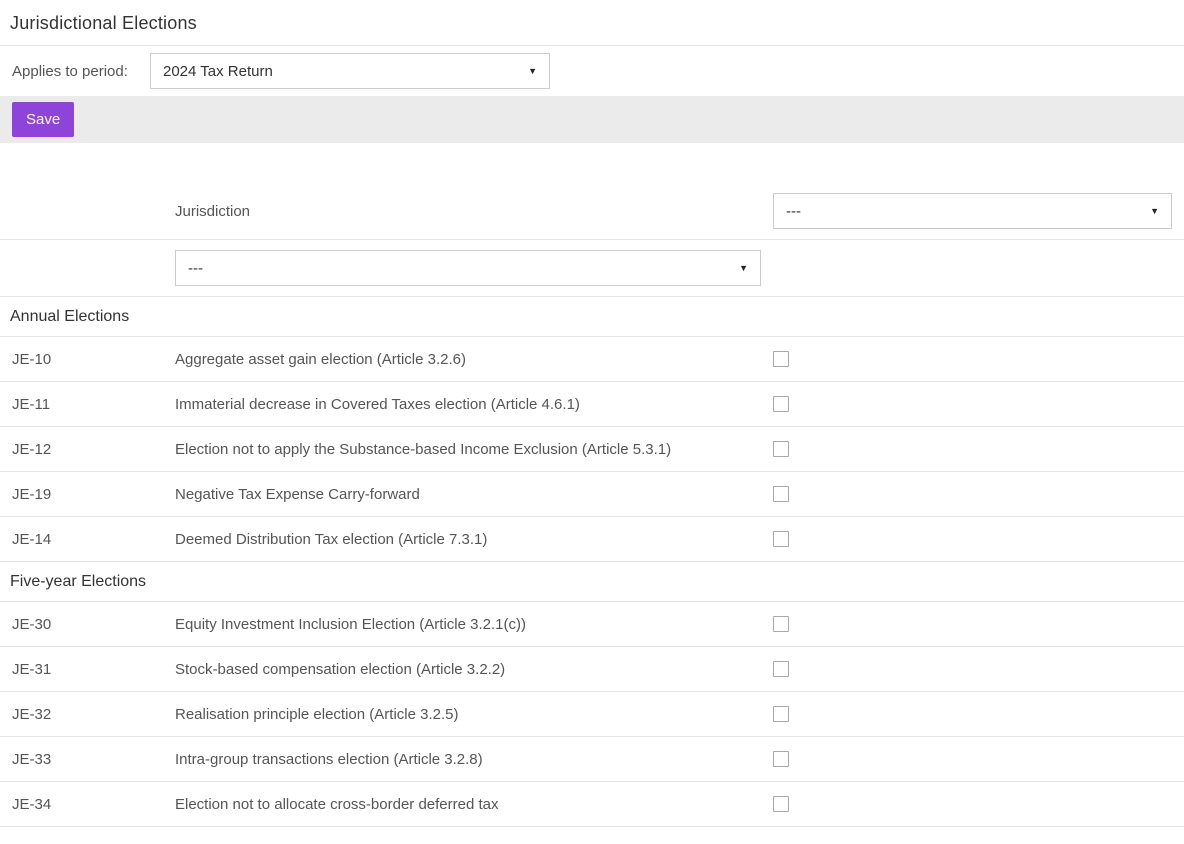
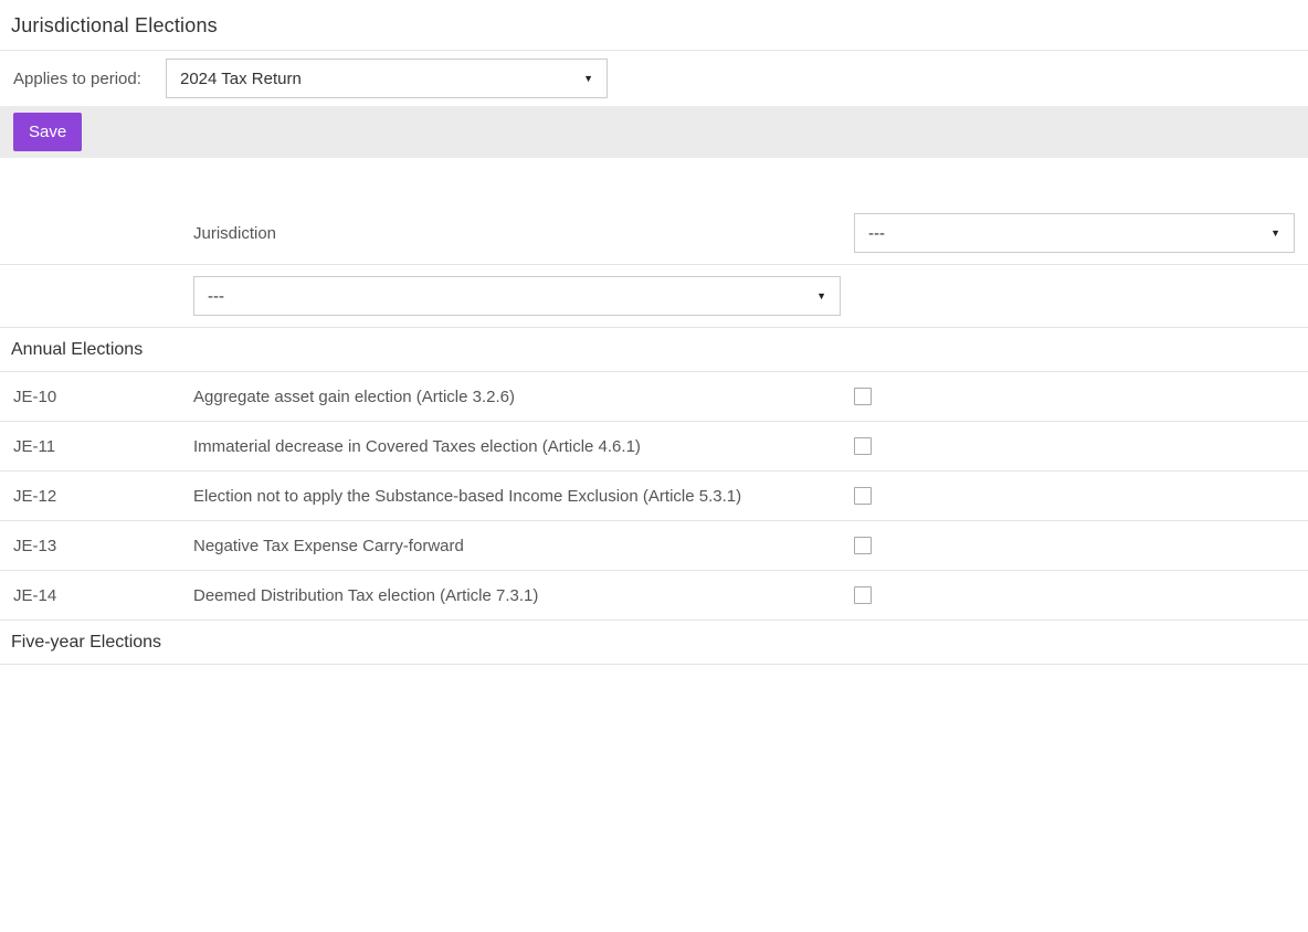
  Jurisdictional Elections
  Applies to period:
  2024 Tax Return
  ▼
  Save
  Jurisdiction
  ---
  ▼
  ---
  ▼
  Annual Elections
  JE-10
  Aggregate asset gain election (Article 3.2.6)
  JE-11
  Immaterial decrease in Covered Taxes election (Article 4.6.1)
  JE-12
  Election not to apply the Substance-based Income Exclusion (Article 5.3.1)
- JE-19
+ JE-13
  Negative Tax Expense Carry-forward
  JE-14
  Deemed Distribution Tax election (Article 7.3.1)
  Five-year Elections
- JE-30
- Equity Investment Inclusion Election (Article 3.2.1(c))
- JE-31
- Stock-based compensation election (Article 3.2.2)
- JE-32
- Realisation principle election (Article 3.2.5)
- JE-33
- Intra-group transactions election (Article 3.2.8)
- JE-34
- Election not to allocate cross-border deferred tax
